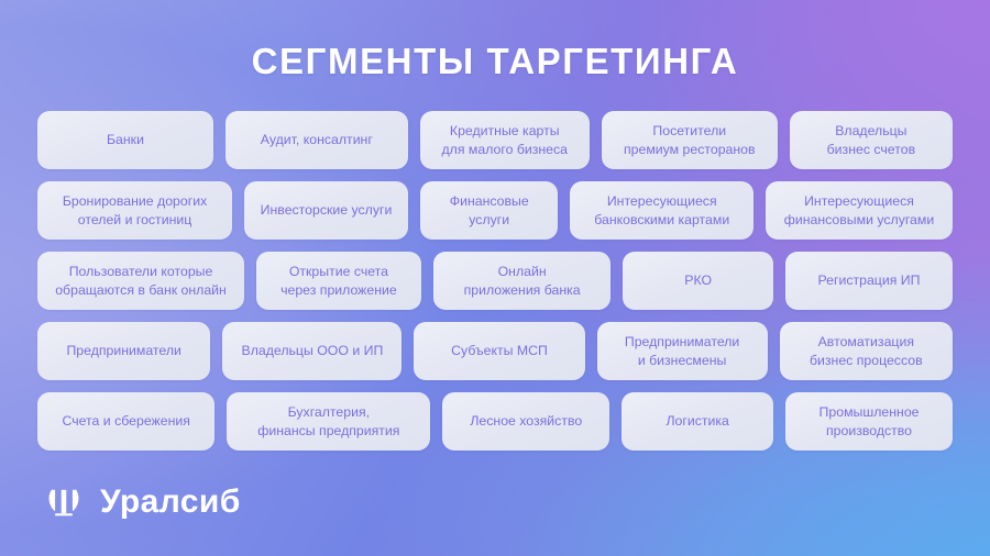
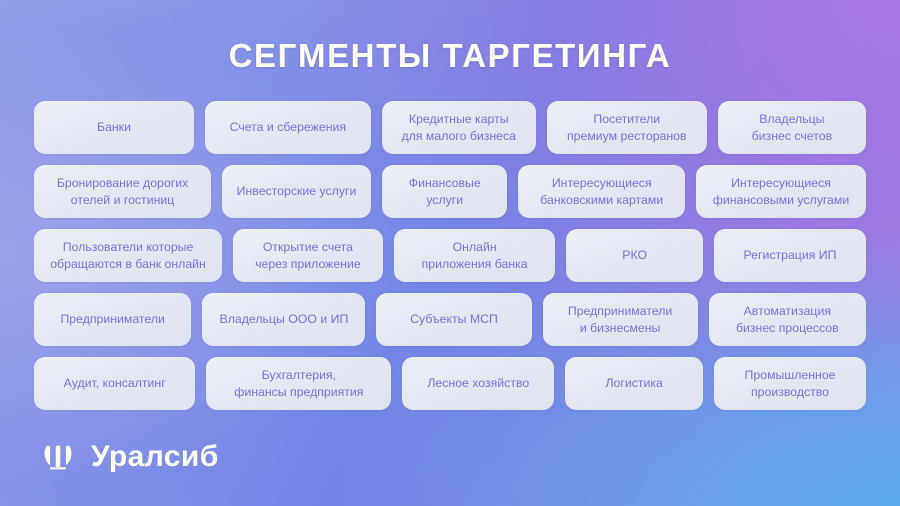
  СЕГМЕНТЫ ТАРГЕТИНГА
  Банки
- Аудит, консалтинг
+ Счета и сбережения
  Кредитные карты
  для малого бизнеса
  Посетители
  премиум ресторанов
  Владельцы
  бизнес счетов
  Бронирование дорогих
  отелей и гостиниц
  Инвесторские услуги
  Финансовые
  услуги
  Интересующиеся
  банковскими картами
  Интересующиеся
  финансовыми услугами
  Пользователи которые
  обращаются в банк онлайн
  Открытие счета
  через приложение
  Онлайн
  приложения банка
  РКО
  Регистрация ИП
  Предприниматели
  Владельцы ООО и ИП
  Субъекты МСП
  Предприниматели
  и бизнесмены
  Автоматизация
  бизнес процессов
- Счета и сбережения
+ Аудит, консалтинг
  Бухгалтерия,
  финансы предприятия
  Лесное хозяйство
  Логистика
  Промышленное
  производство
  Уралсиб
